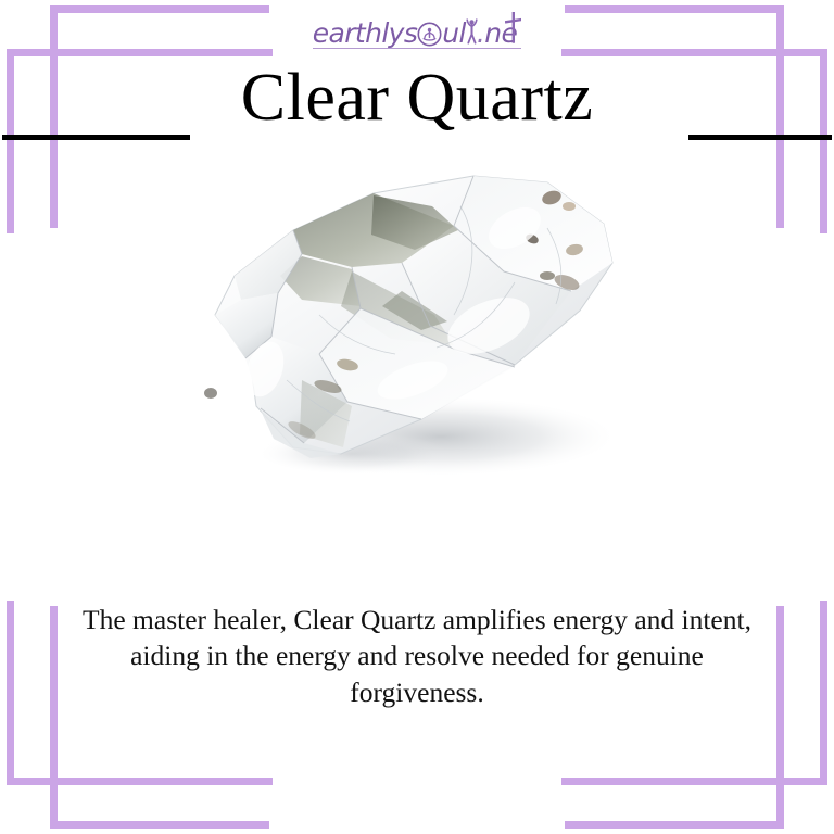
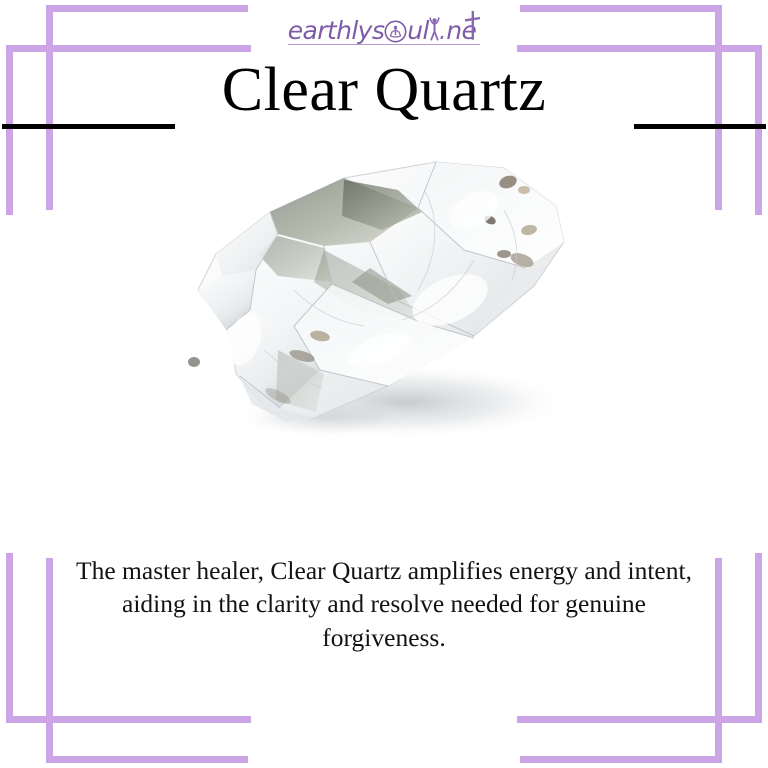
  earthlys
  ul
  .
  ne
  Clear Quartz
- The master healer, Clear Quartz amplifies energy and intent, aiding in the energy and resolve needed for genuine forgiveness.
+ The master healer, Clear Quartz amplifies energy and intent, aiding in the clarity and resolve needed for genuine forgiveness.
